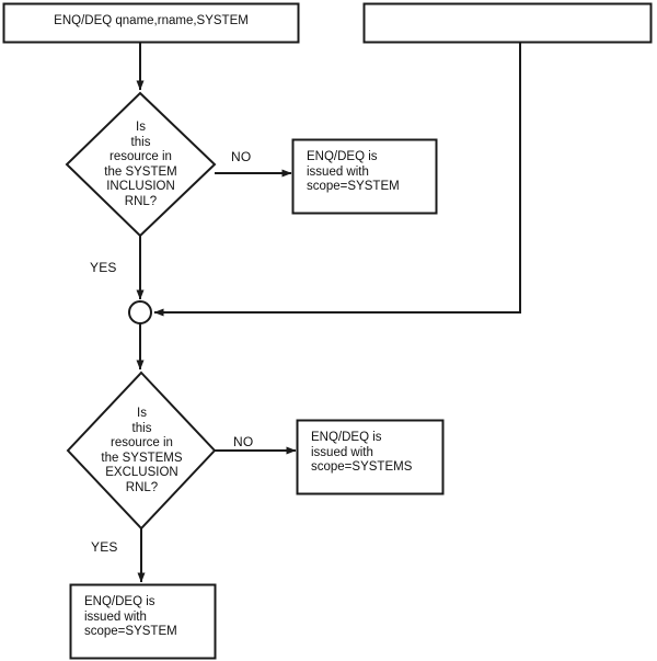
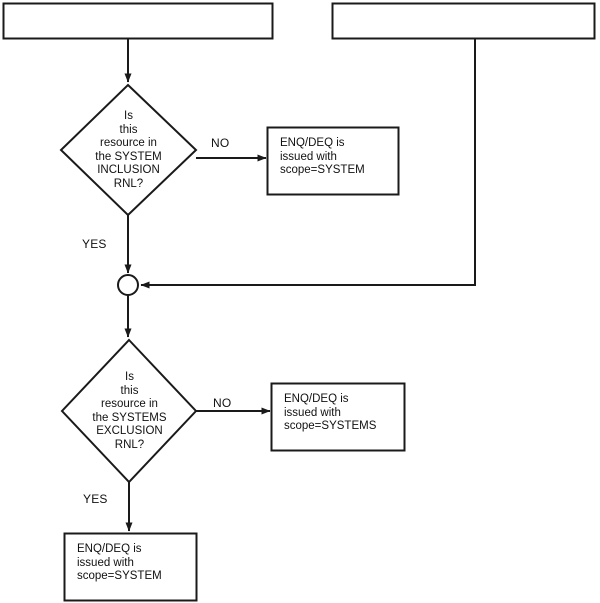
- ENQ/DEQ qname,rname,SYSTEM
  Is
  this
  resource in
  the SYSTEM
  INCLUSION
  RNL?
  ENQ/DEQ is
  issued with
  scope=SYSTEM
  Is
  this
  resource in
  the SYSTEMS
  EXCLUSION
  RNL?
  ENQ/DEQ is
  issued with
  scope=SYSTEMS
  ENQ/DEQ is
  issued with
  scope=SYSTEM
  NO
  YES
  NO
  YES
